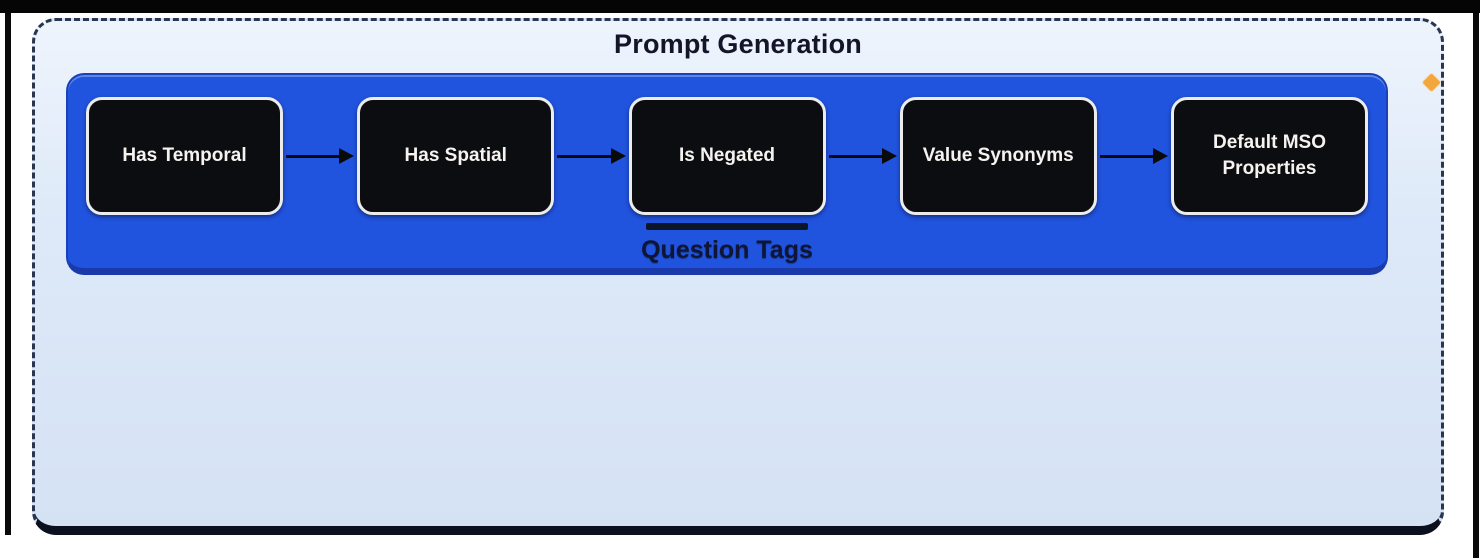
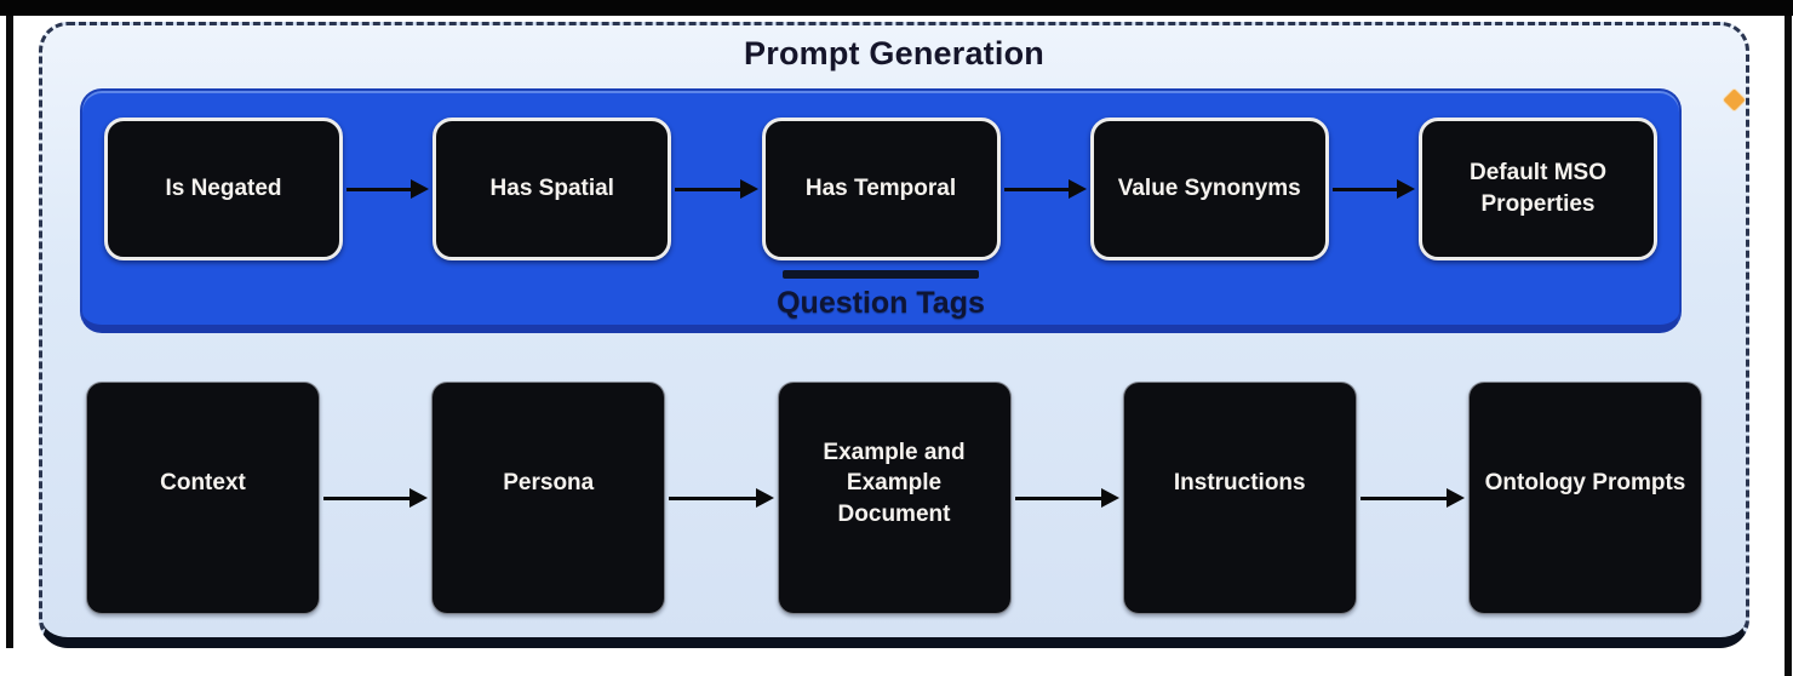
  Prompt Generation
- Has Temporal
+ Is Negated
  Has Spatial
- Is Negated
+ Has Temporal
  Value Synonyms
  Default MSO Properties
  Question Tags
+ Context
+ Persona
+ Example and Example Document
+ Instructions
+ Ontology Prompts
